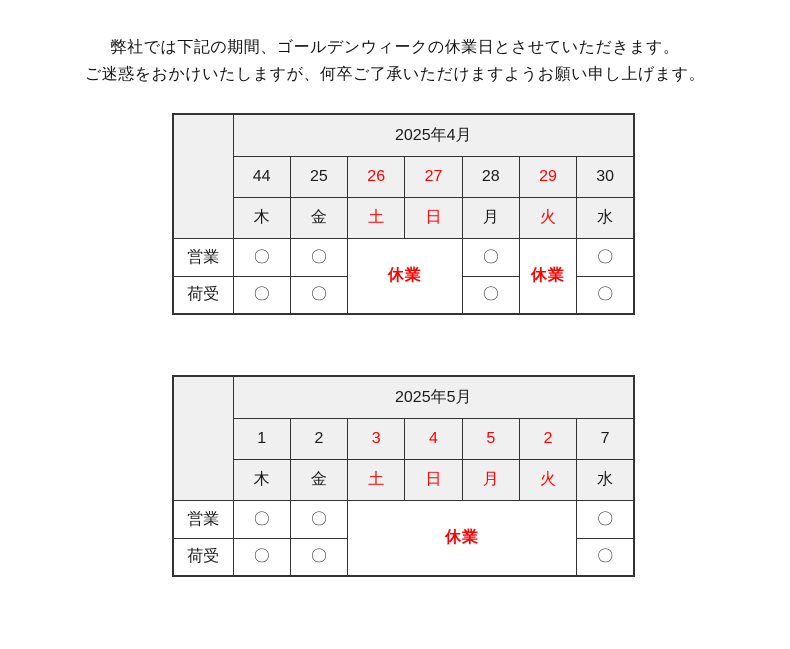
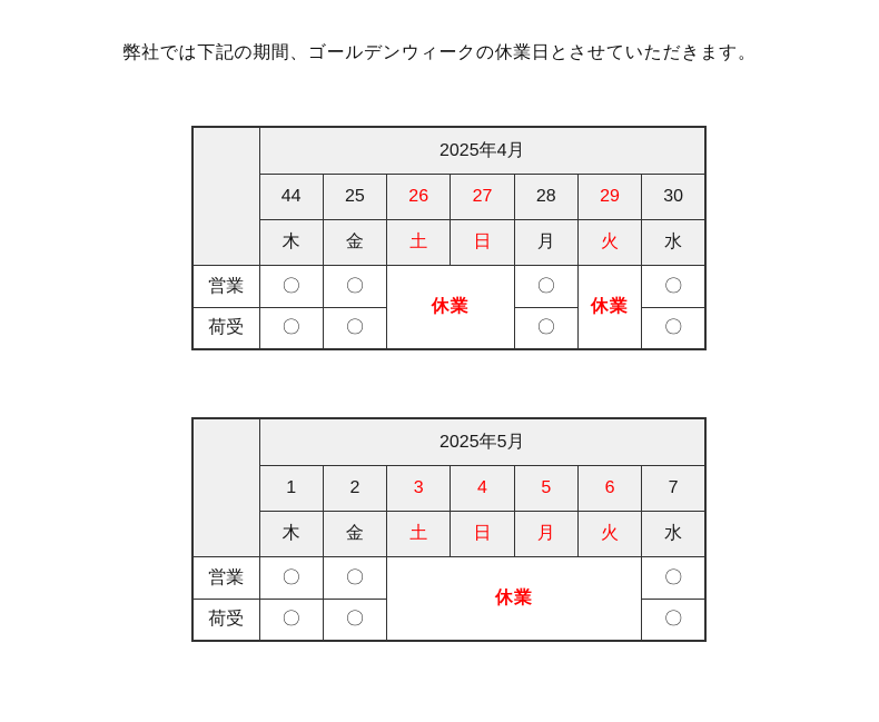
  弊社では下記の期間、ゴールデンウィークの休業日とさせていただきます。
- ご迷惑をおかけいたしますが、何卒ご了承いただけますようお願い申し上げます。
  	2025年4月
  44	25	26	27	28	29	30
  木	金	土	日	月	火	水
  営業	〇	〇	休業	〇	休業	〇
  荷受	〇	〇	〇	〇
  	2025年5月
- 1	2	3	4	5	2	7
+ 1	2	3	4	5	6	7
  木	金	土	日	月	火	水
  営業	〇	〇	休業	〇
  荷受	〇	〇	〇
